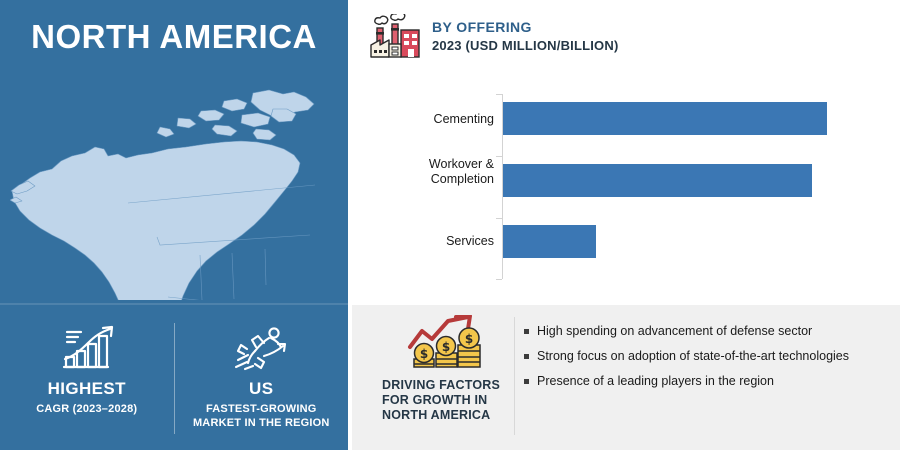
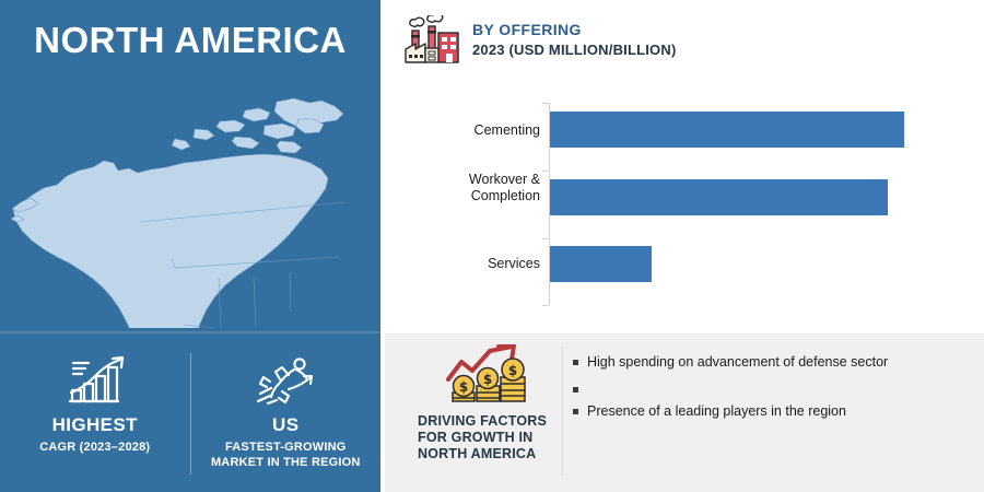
  NORTH AMERICA
  HIGHEST
  CAGR (2023–2028)
  US
  FASTEST-GROWING MARKET IN THE REGION
  BY OFFERING
  2023 (USD MILLION/BILLION)
  Cementing
  Workover & Completion
  Services
  $
  $
  $
  DRIVING FACTORS
  FOR GROWTH IN
  NORTH AMERICA
  High spending on advancement of defense sector
- Strong focus on adoption of state-of-the-art technologies
  Presence of a leading players in the region
